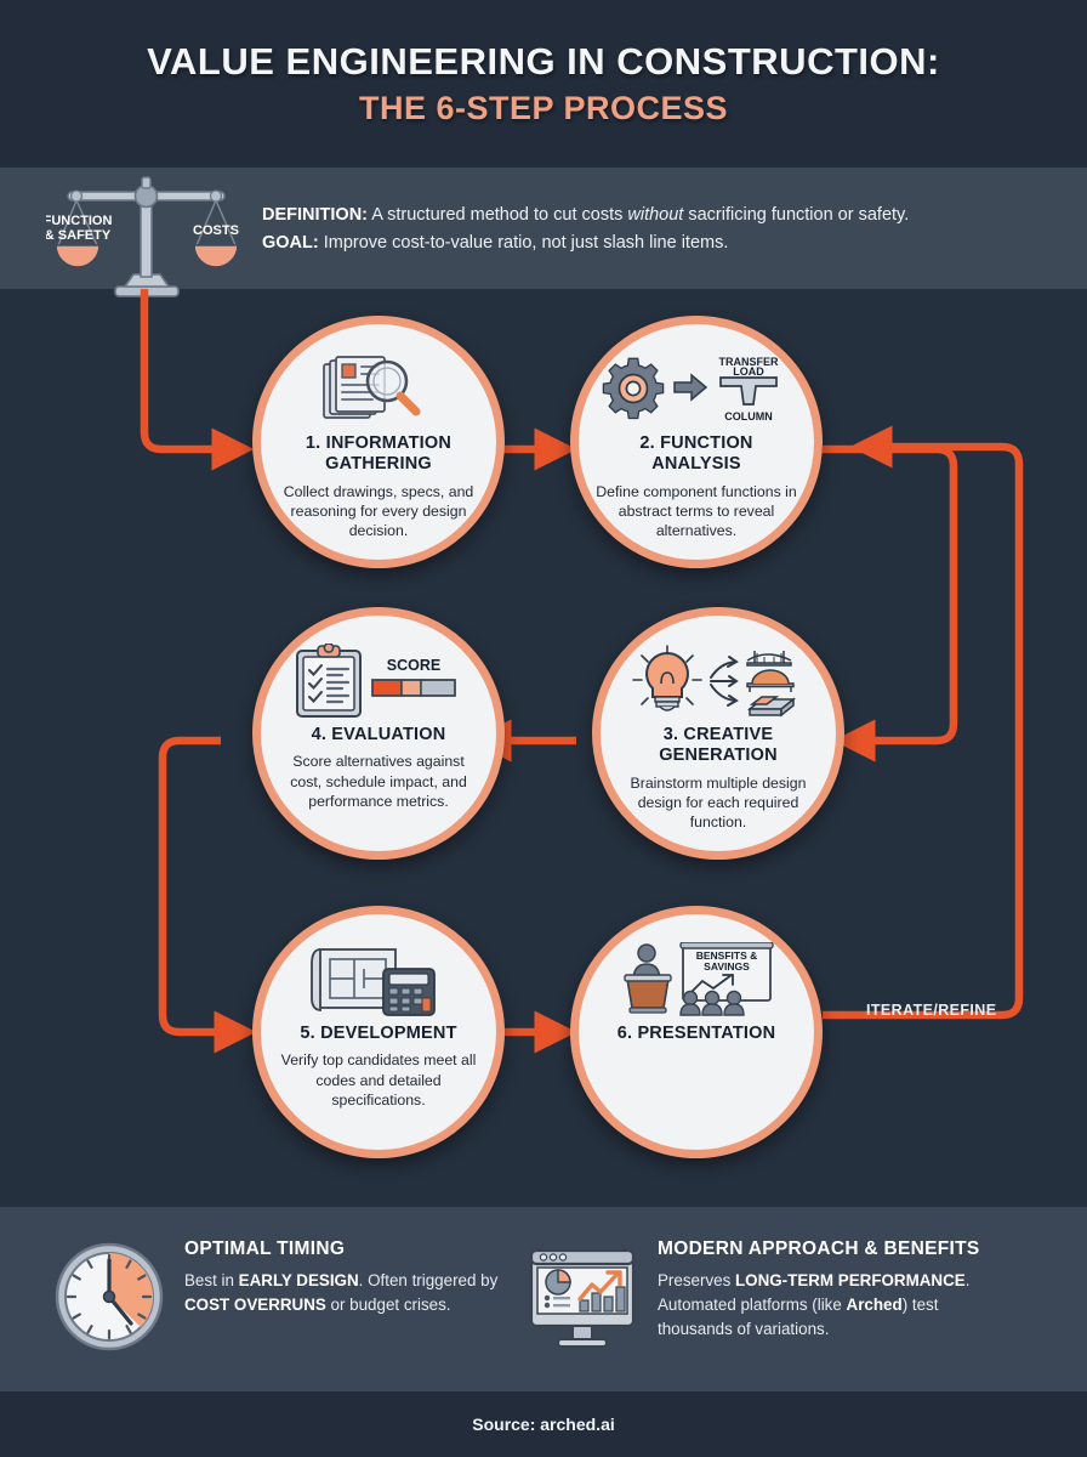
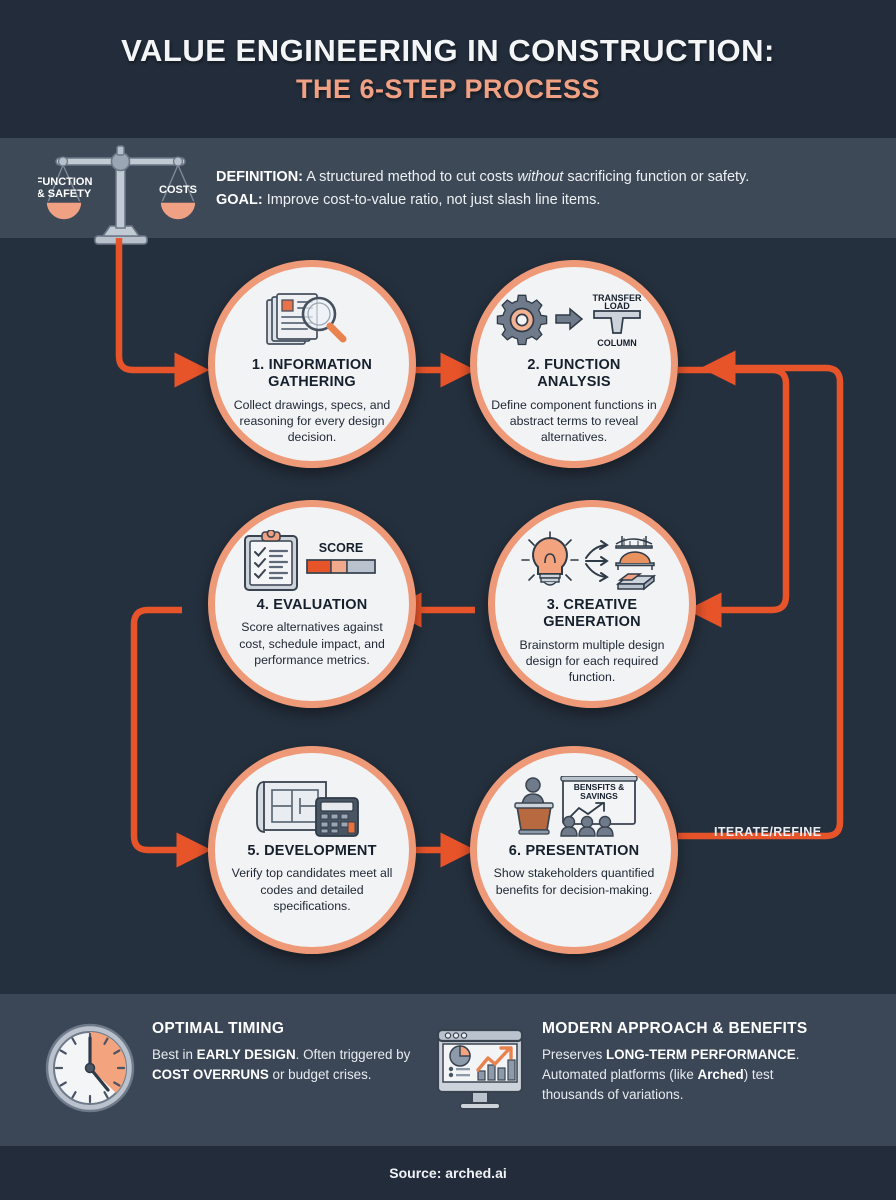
  VALUE ENGINEERING IN CONSTRUCTION:
  THE 6-STEP PROCESS
  FUNCTION
  & SAFETY
  COSTS
  DEFINITION: A structured method to cut costs without sacrificing function or safety.
  GOAL: Improve cost-to-value ratio, not just slash line items.
  ITERATE/REFINE
  1. INFORMATION
  GATHERING
  Collect drawings, specs, and reasoning for every design decision.
  TRANSFER
  LOAD
  COLUMN
  2. FUNCTION
  ANALYSIS
  Define component functions in abstract terms to reveal alternatives.
  SCORE
  4. EVALUATION
  Score alternatives against cost, schedule impact, and performance metrics.
  3. CREATIVE
  GENERATION
  Brainstorm multiple design design for each required function.
  5. DEVELOPMENT
  Verify top candidates meet all codes and detailed specifications.
  BENSFITS &
  SAVINGS
  6. PRESENTATION
+ Show stakeholders quantified benefits for decision-making.
  OPTIMAL TIMING
  Best in EARLY DESIGN. Often triggered by COST OVERRUNS or budget crises.
  MODERN APPROACH & BENEFITS
  Preserves LONG-TERM PERFORMANCE. Automated platforms (like Arched) test thousands of variations.
  Source: arched.ai
